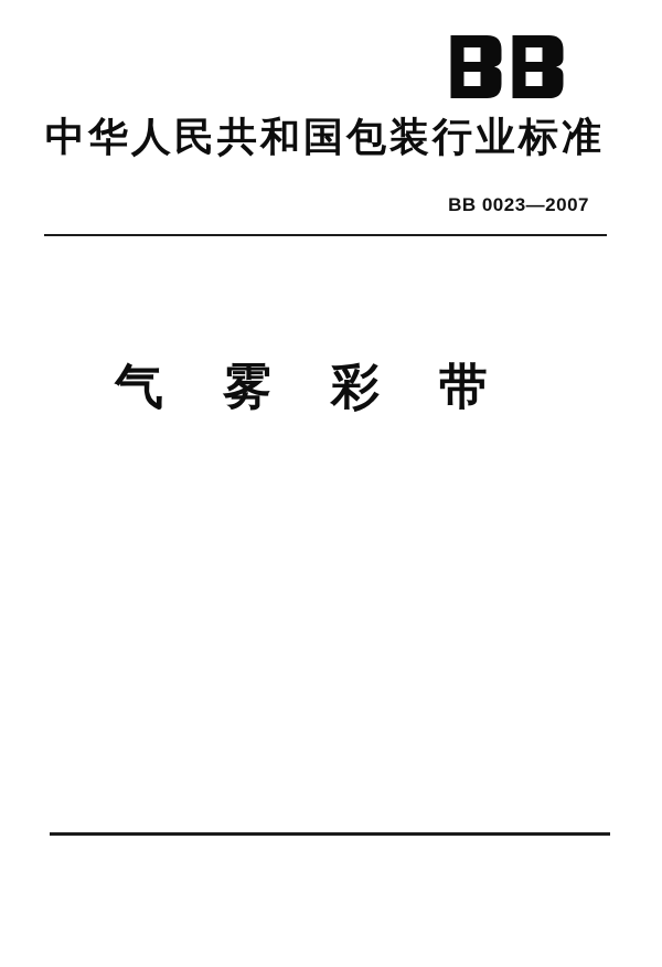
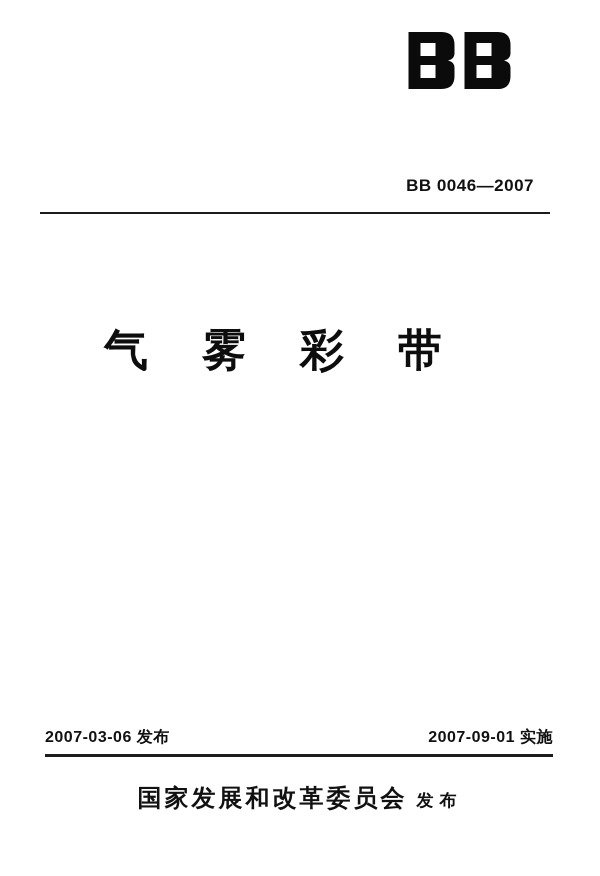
- 中华人民共和国包装行业标准
- BB 0023—2007
+ BB 0046—2007
  气雾彩带
+ 2007-03-06 发布
+ 2007-09-01 实施
+ 国家发展和改革委员会 发布
